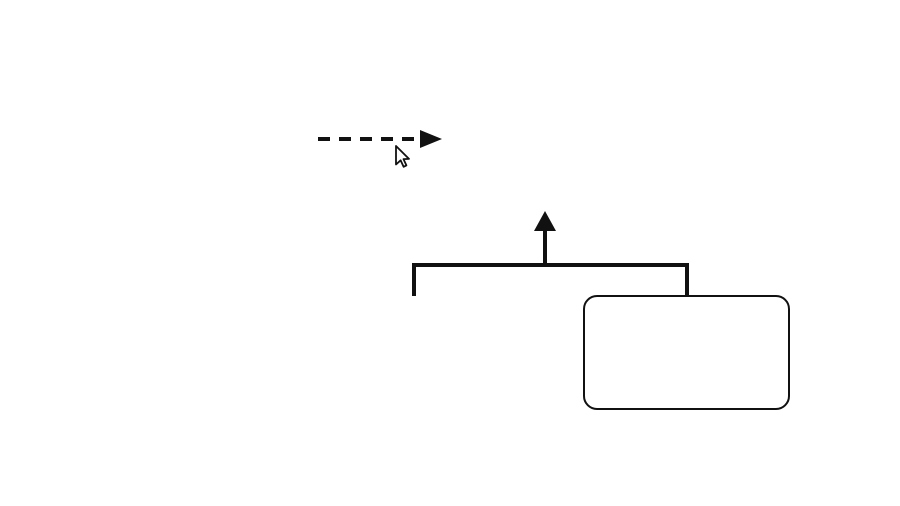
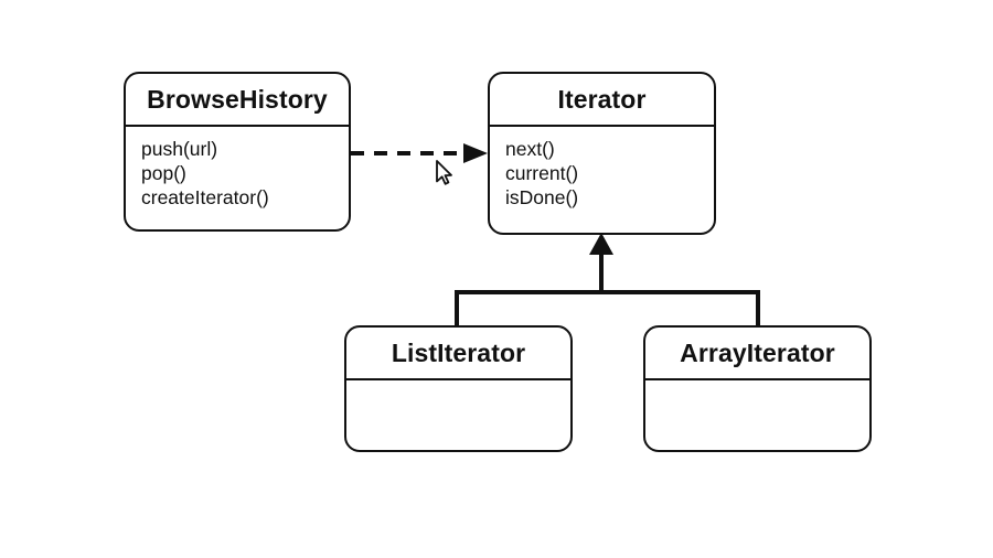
+ BrowseHistory
+ push(url)
+ pop()
+ createIterator()
+ Iterator
+ next()
+ current()
+ isDone()
+ ListIterator
+ ArrayIterator
